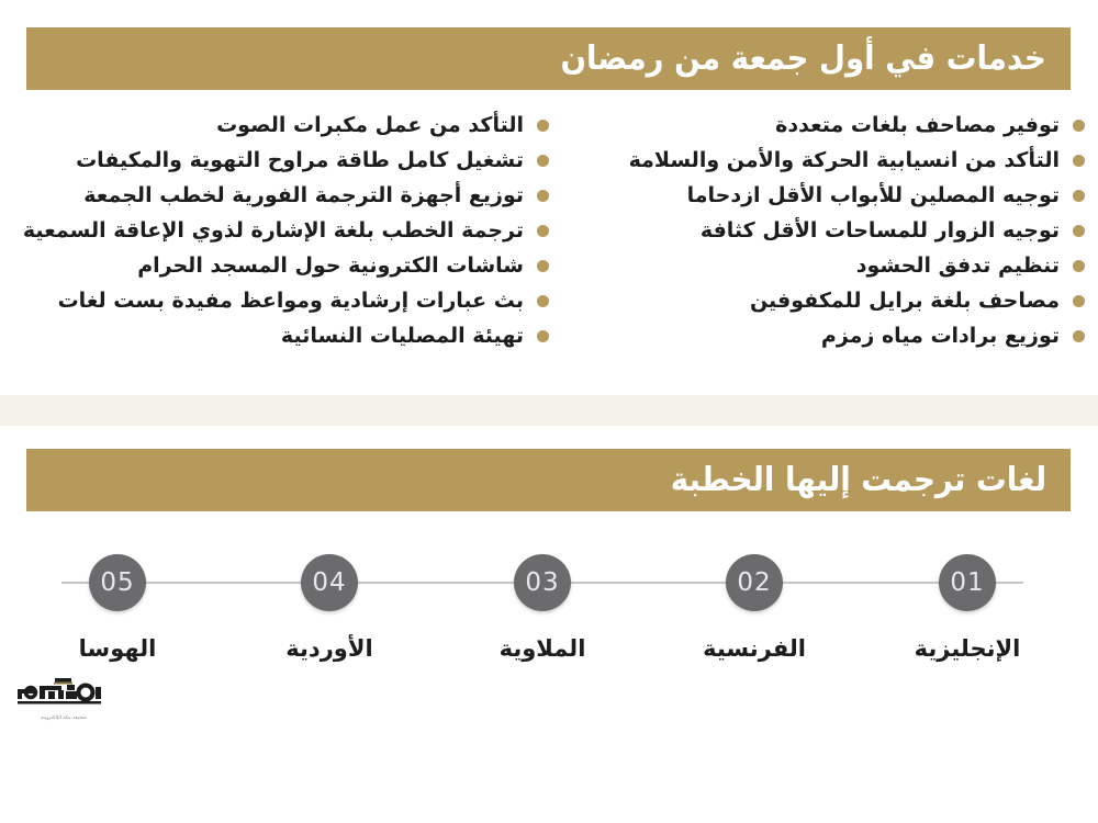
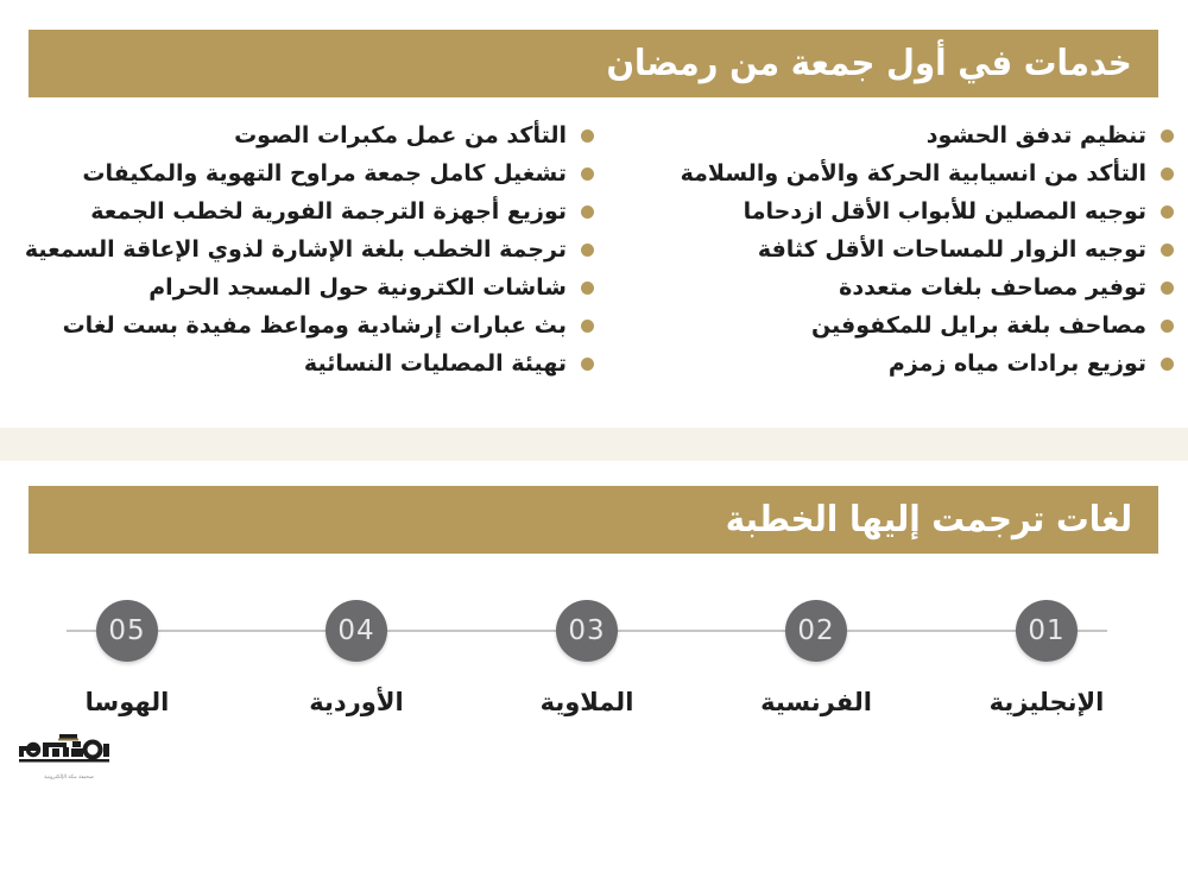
  خدمات في أول جمعة من رمضان
- توفير مصاحف بلغات متعددة
+ تنظيم تدفق الحشود
  التأكد من انسيابية الحركة والأمن والسلامة
  توجيه المصلين للأبواب الأقل ازدحاما
  توجيه الزوار للمساحات الأقل كثافة
- تنظيم تدفق الحشود
+ توفير مصاحف بلغات متعددة
  مصاحف بلغة برايل للمكفوفين
  توزيع برادات مياه زمزم
  التأكد من عمل مكبرات الصوت
- تشغيل كامل طاقة مراوح التهوية والمكيفات
+ تشغيل كامل جمعة مراوح التهوية والمكيفات
  توزيع أجهزة الترجمة الفورية لخطب الجمعة
  ترجمة الخطب بلغة الإشارة لذوي الإعاقة السمعية
  شاشات الكترونية حول المسجد الحرام
  بث عبارات إرشادية ومواعظ مفيدة بست لغات
  تهيئة المصليات النسائية
  لغات ترجمت إليها الخطبة
  01
  الإنجليزية
  02
  الفرنسية
  03
  الملاوية
  04
  الأوردية
  05
  الهوسا
